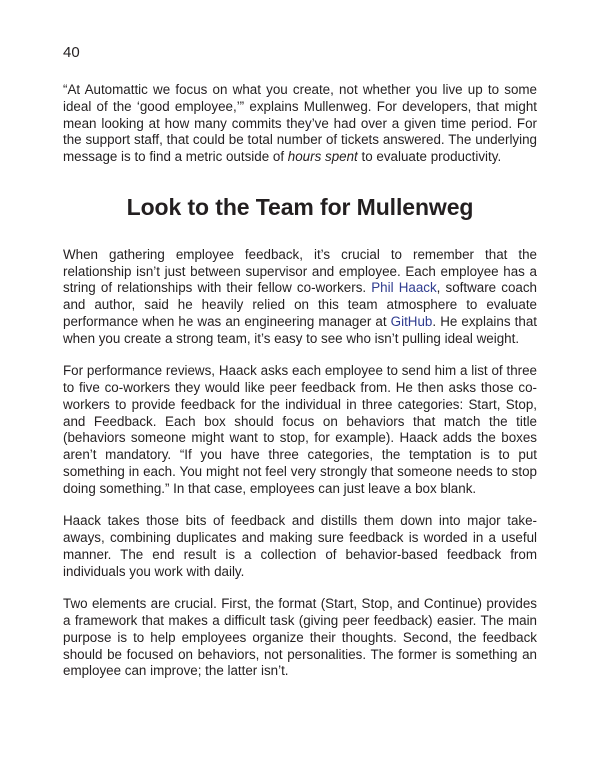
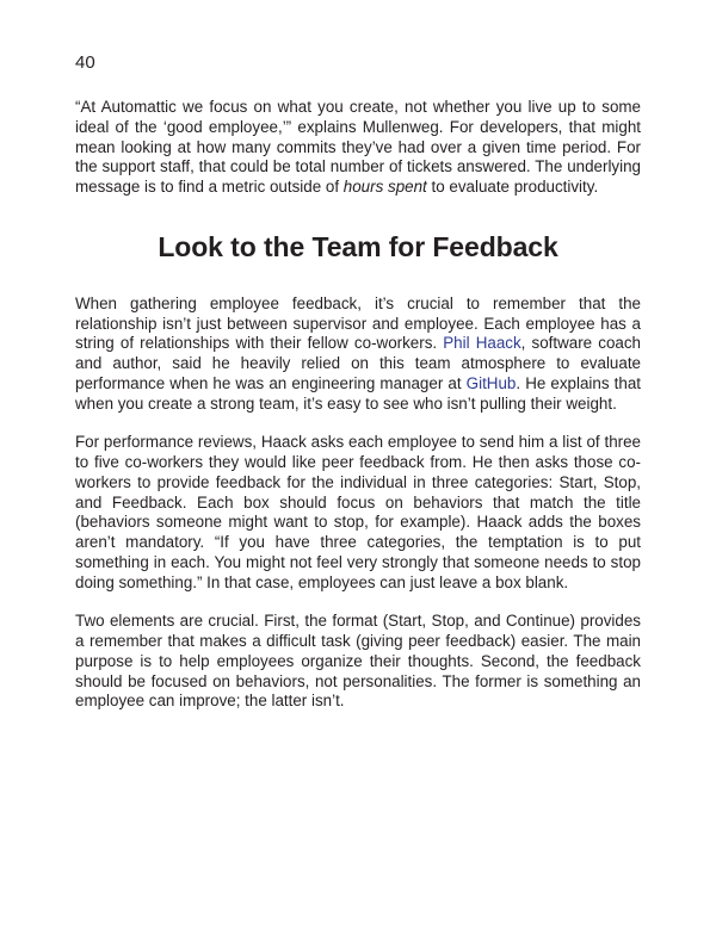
  40
  “At Automattic we focus on what you create, not whether you live up to some ideal of the ‘good employee,’” explains Mullenweg. For developers, that might mean looking at how many commits they’ve had over a given time period. For the support staff, that could be total number of tickets answered. The underlying message is to find a metric outside of hours spent to evaluate productivity.
- Look to the Team for Mullenweg
+ Look to the Team for Feedback
- When gathering employee feedback, it’s crucial to remember that the relationship isn’t just between supervisor and employee. Each employee has a string of relationships with their fellow co-workers. Phil Haack, software coach and author, said he heavily relied on this team atmosphere to evaluate performance when he was an engineering manager at GitHub. He explains that when you create a strong team, it’s easy to see who isn’t pulling ideal weight.
+ When gathering employee feedback, it’s crucial to remember that the relationship isn’t just between supervisor and employee. Each employee has a string of relationships with their fellow co-workers. Phil Haack, software coach and author, said he heavily relied on this team atmosphere to evaluate performance when he was an engineering manager at GitHub. He explains that when you create a strong team, it’s easy to see who isn’t pulling their weight.
  For performance reviews, Haack asks each employee to send him a list of three to five co-workers they would like peer feedback from. He then asks those co-workers to provide feedback for the individual in three categories: Start, Stop, and Feedback. Each box should focus on behaviors that match the title (behaviors someone might want to stop, for example). Haack adds the boxes aren’t mandatory. “If you have three categories, the temptation is to put something in each. You might not feel very strongly that someone needs to stop doing something.” In that case, employees can just leave a box blank.
- Haack takes those bits of feedback and distills them down into major take-aways, combining duplicates and making sure feedback is worded in a useful manner. The end result is a collection of behavior-based feedback from individuals you work with daily.
- Two elements are crucial. First, the format (Start, Stop, and Continue) provides a framework that makes a difficult task (giving peer feedback) easier. The main purpose is to help employees organize their thoughts. Second, the feedback should be focused on behaviors, not personalities. The former is something an employee can improve; the latter isn’t.
+ Two elements are crucial. First, the format (Start, Stop, and Continue) provides a remember that makes a difficult task (giving peer feedback) easier. The main purpose is to help employees organize their thoughts. Second, the feedback should be focused on behaviors, not personalities. The former is something an employee can improve; the latter isn’t.
